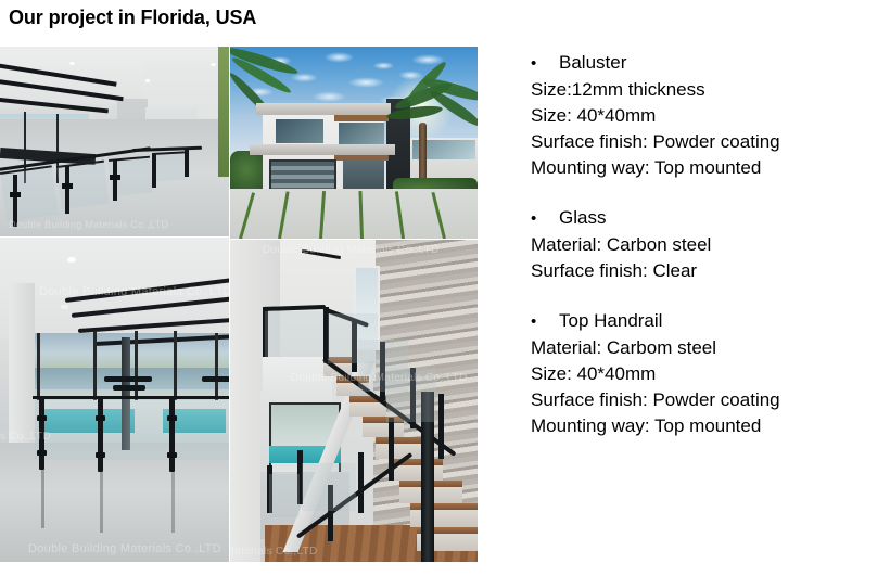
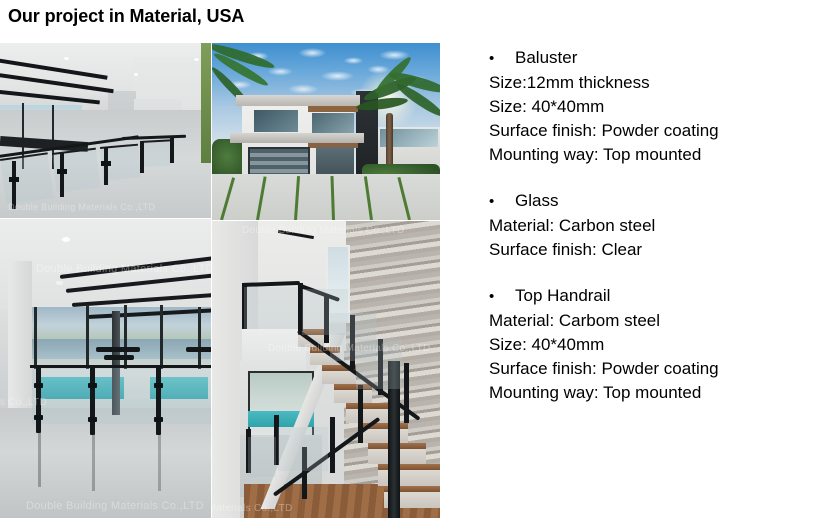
- Our project in Florida, USA
+ Our project in Material, USA
  Double Building Materials Co.,LTD
  Double Building Materials Co.,LTD
  s Co.,LTD
  Double Building Materials Co.,LTD
  Double Building Materials Co.,LTD
  •
  Baluster
  Size:12mm thickness
  Size: 40*40mm
  Surface finish: Powder coating
  Mounting way: Top mounted
  •
  Glass
  Material: Carbon steel
  Surface finish: Clear
  •
  Top Handrail
  Material: Carbom steel
  Size: 40*40mm
  Surface finish: Powder coating
  Mounting way: Top mounted
